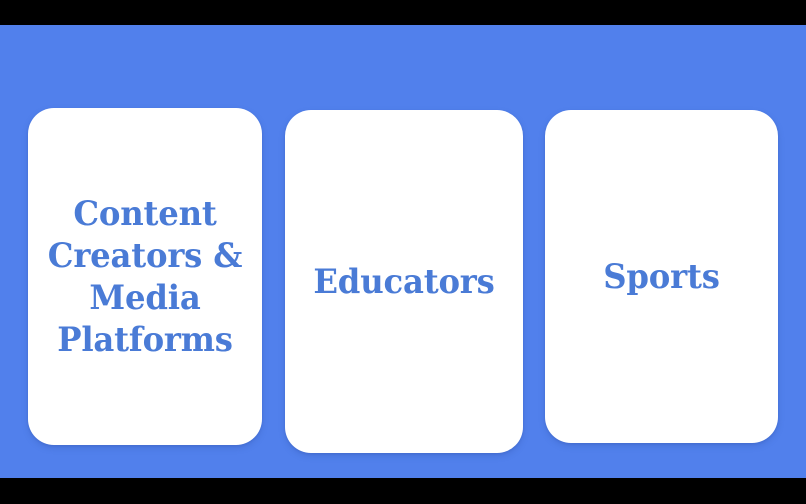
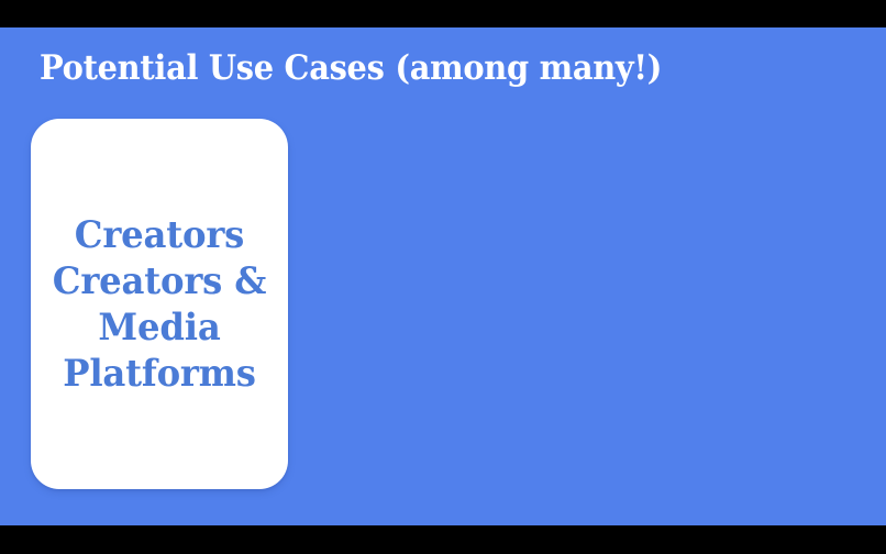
+ Potential Use Cases (among many!)
- Content Creators & Media Platforms
+ Creators Creators & Media Platforms
- Educators
- Sports
